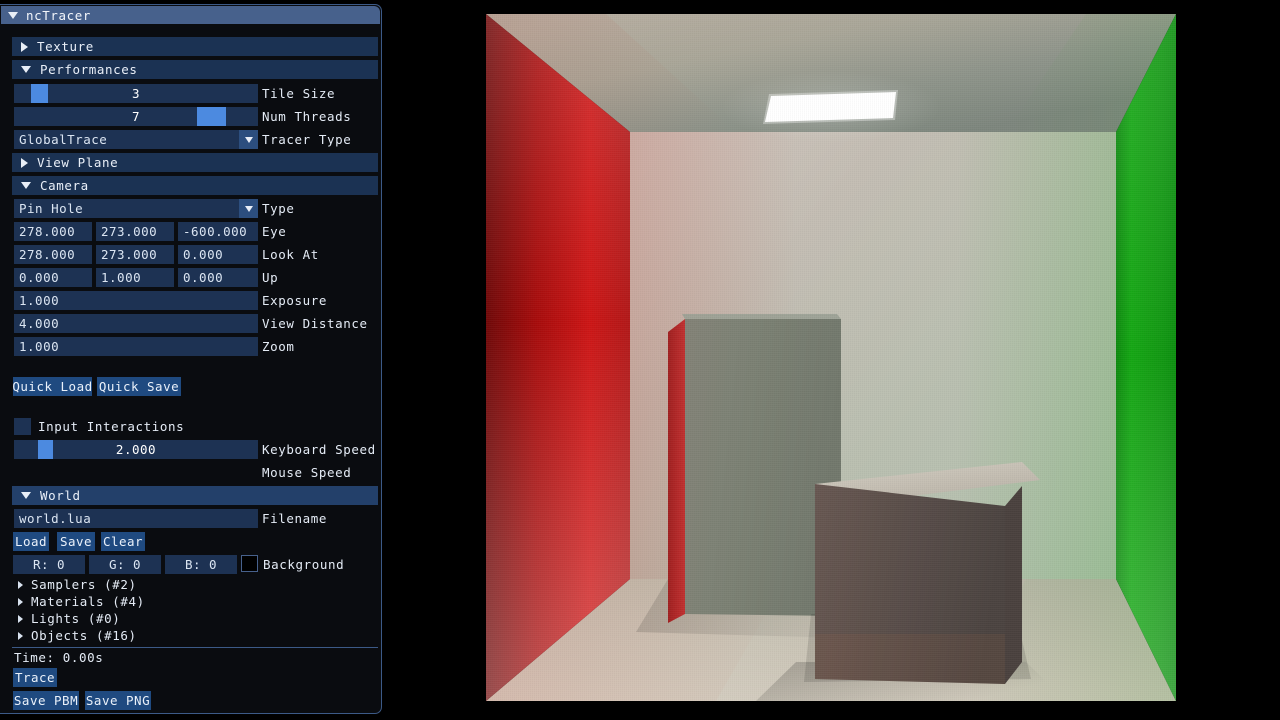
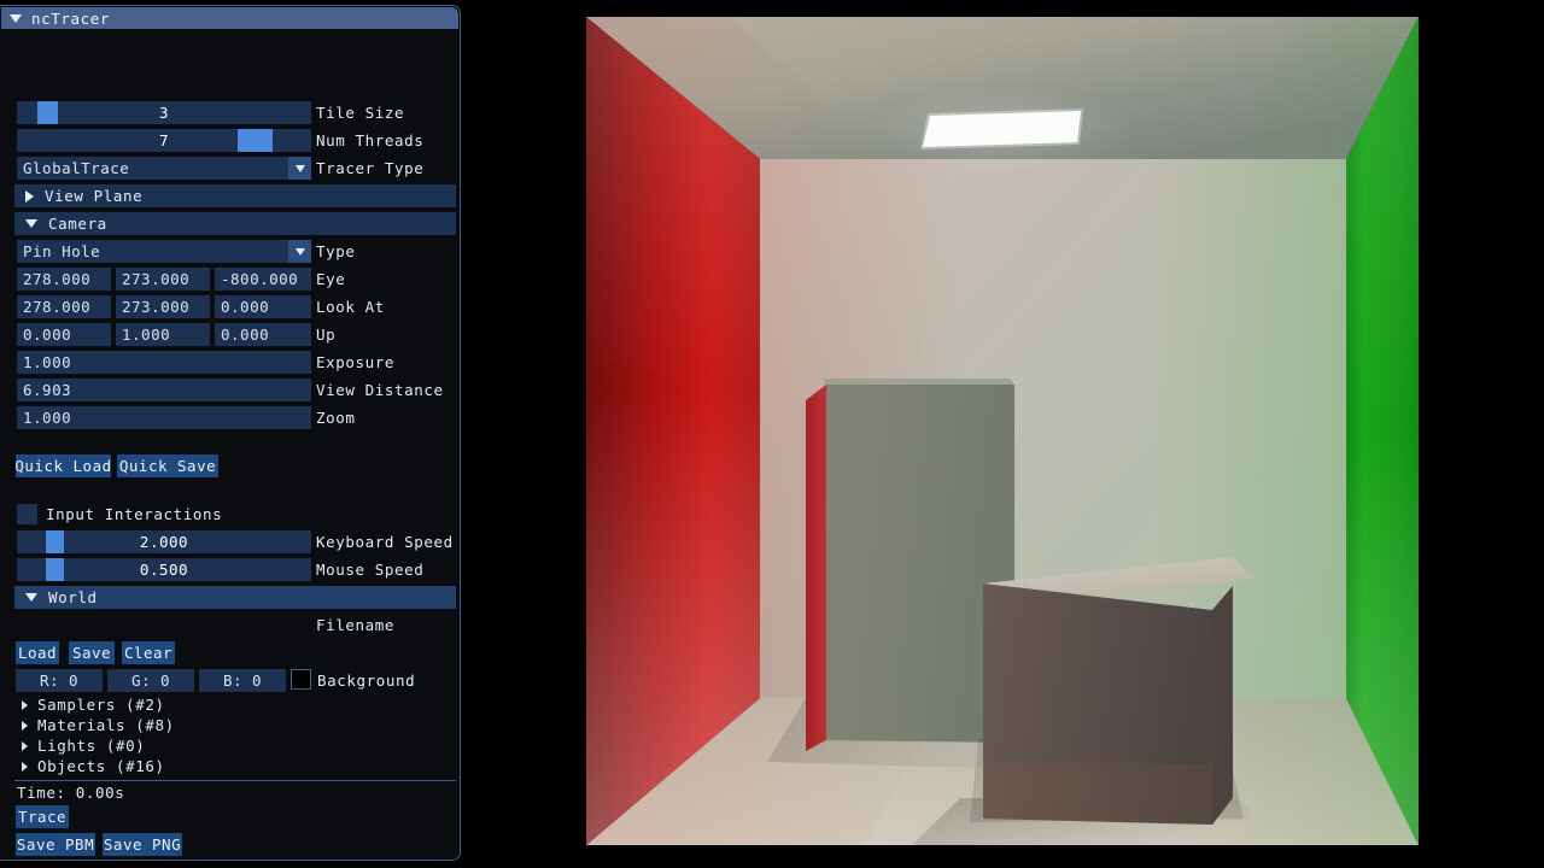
  ncTracer
- Texture
- Performances
  3
  Tile Size
  7
  Num Threads
  GlobalTrace
  Tracer Type
  View Plane
  Camera
  Pin Hole
  Type
  278.000
  273.000
- -600.000
+ -800.000
  Eye
  278.000
  273.000
  0.000
  Look At
  0.000
  1.000
  0.000
  Up
  1.000
  Exposure
- 4.000
+ 6.903
  View Distance
  1.000
  Zoom
  Quick Load
  Quick Save
  Input Interactions
  2.000
  Keyboard Speed
+ 0.500
  Mouse Speed
  World
- world.lua
  Filename
  Load
  Save
  Clear
  R: 0
  G: 0
  B: 0
  Background
  Samplers (#2)
- Materials (#4)
+ Materials (#8)
  Lights (#0)
  Objects (#16)
  Time: 0.00s
  Trace
  Save PBM
  Save PNG
